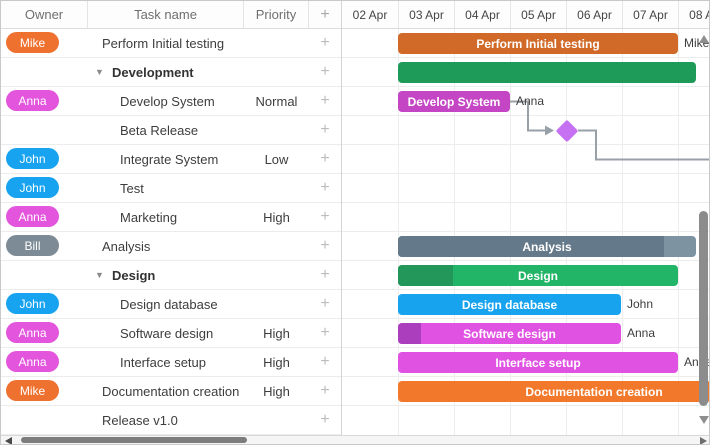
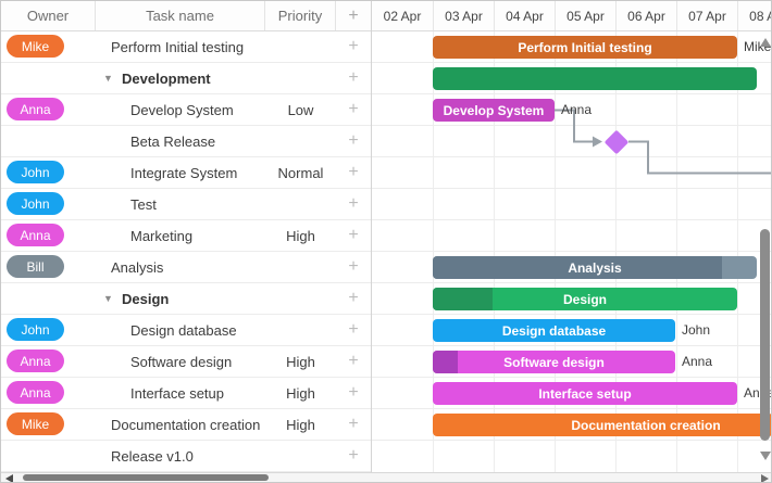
  Owner
  Task name
  Priority
  +
  Mike
  Perform Initial testing
  +
  ▼
  Development
  +
  Anna
  Develop System
- Normal
+ Low
  +
  Beta Release
  +
  John
  Integrate System
- Low
+ Normal
  +
  John
  Test
  +
  Anna
  Marketing
  High
  +
  Bill
  Analysis
  +
  ▼
  Design
  +
  John
  Design database
  +
  Anna
  Software design
  High
  +
  Anna
  Interface setup
  High
  +
  Mike
  Documentation creation
  High
  +
  Release v1.0
  +
  02 Apr
  03 Apr
  04 Apr
  05 Apr
  06 Apr
  07 Apr
  Perform Initial testing
  Mike
  Develop System
  Anna
  Analysis
  Design
  Design database
  John
  Software design
  Anna
  Interface setup
  Ana
  Documentation creation
